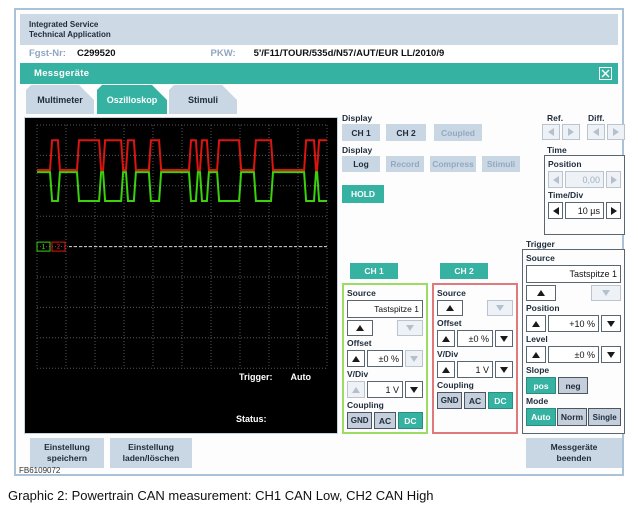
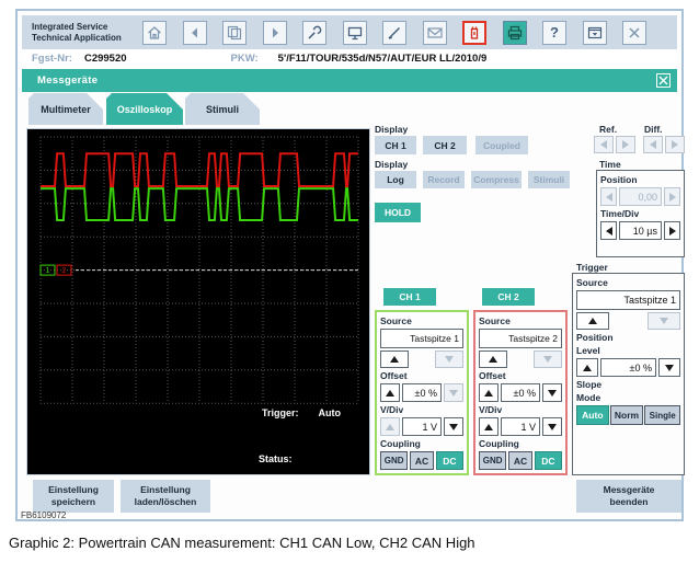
  Integrated Service
  Technical Application
+ ?
  Fgst-Nr:
  C299520
  PKW:
  5'/F11/TOUR/535d/N57/AUT/EUR LL/2010/9
  Messgeräte
  Multimeter
  Oszilloskop
  Stimuli
  Trigger:
  Auto
  Status:
  Display
  CH 1
  CH 2
  Coupled
  Display
  Log
  Record
  Compress
  Stimuli
  HOLD
  Ref.
  Diff.
  Time
  Position
  0,00
  Time/Div
  10 µs
  Trigger
  Source
  Tastspitze 1
  Position
- +10 %
  Level
  ±0 %
  Slope
- pos
- neg
  Mode
  Auto
  Norm
  Single
  CH 1
  CH 2
  Source
  Tastspitze 1
  Offset
  ±0 %
  V/Div
  1 V
  Coupling
  GND
  AC
  DC
  Source
+ Tastspitze 2
  Offset
  ±0 %
  V/Div
  1 V
  Coupling
  GND
  AC
  DC
  Einstellung
  speichern
  Einstellung
  laden/löschen
  Messgeräte
  beenden
  FB6109072
  Graphic 2: Powertrain CAN measurement: CH1 CAN Low, CH2 CAN High
